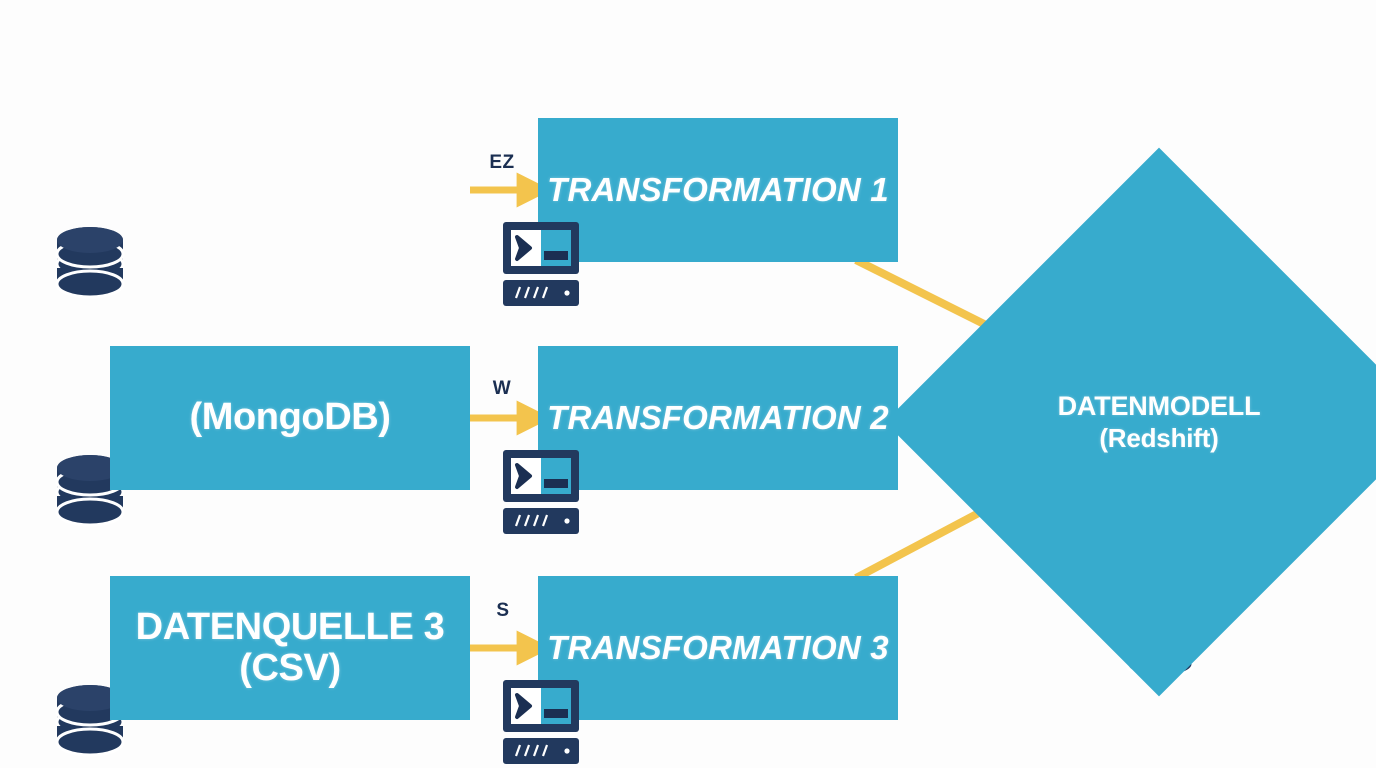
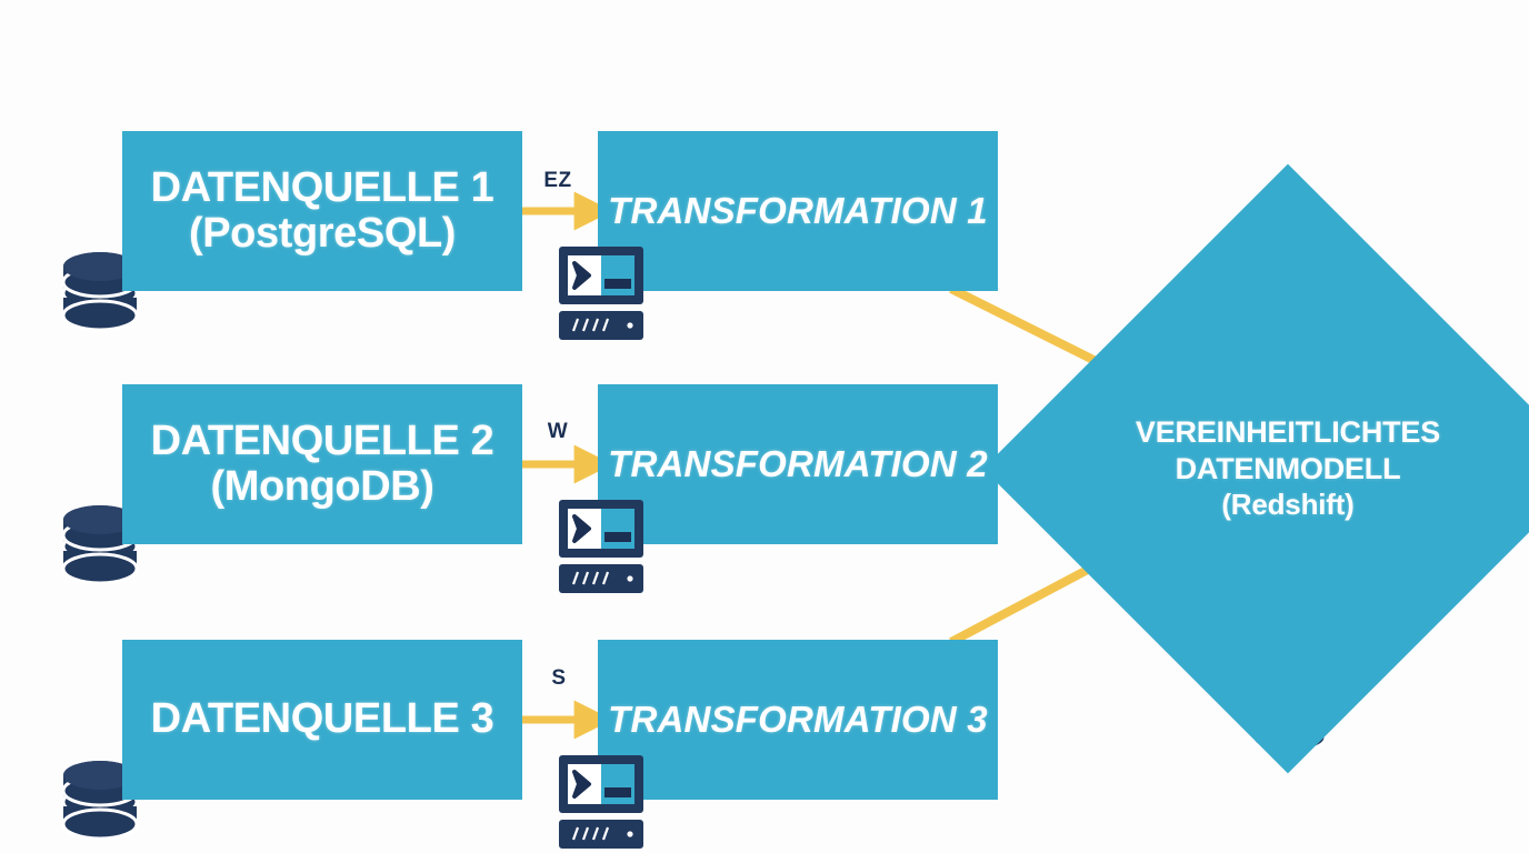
+ DATENQUELLE 1
+ (PostgreSQL)
+ DATENQUELLE 2
  (MongoDB)
  DATENQUELLE 3
- (CSV)
  TRANSFORMATION 1
  TRANSFORMATION 2
  TRANSFORMATION 3
  EZ
  W
  S
+ VEREINHEITLICHTES
  DATENMODELL
  (Redshift)
